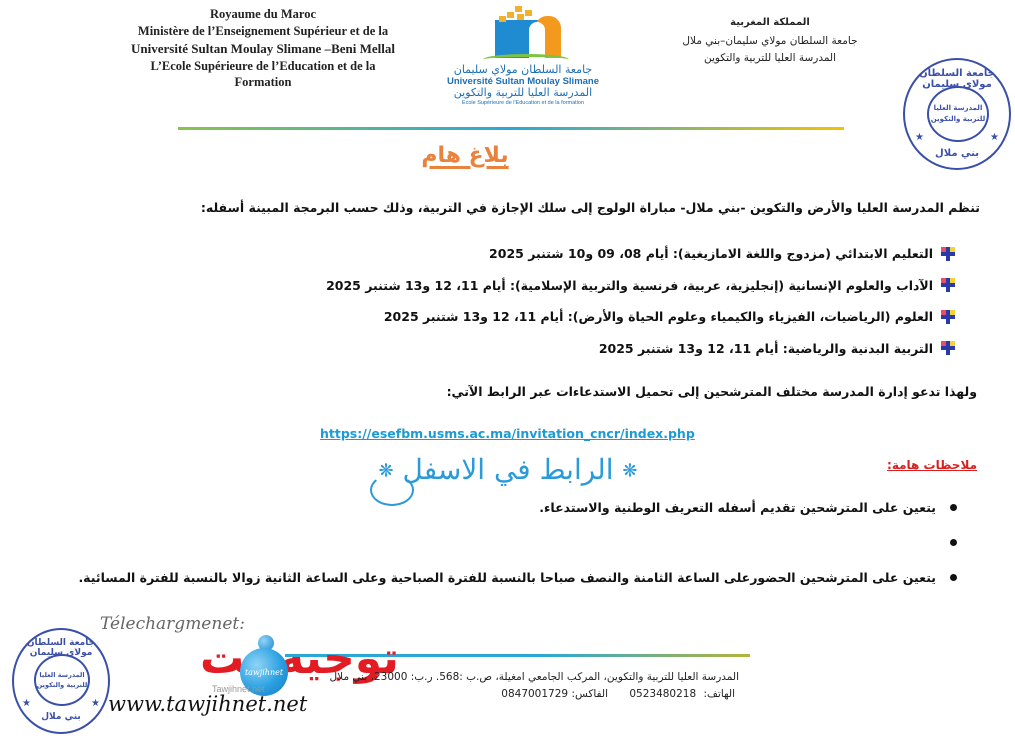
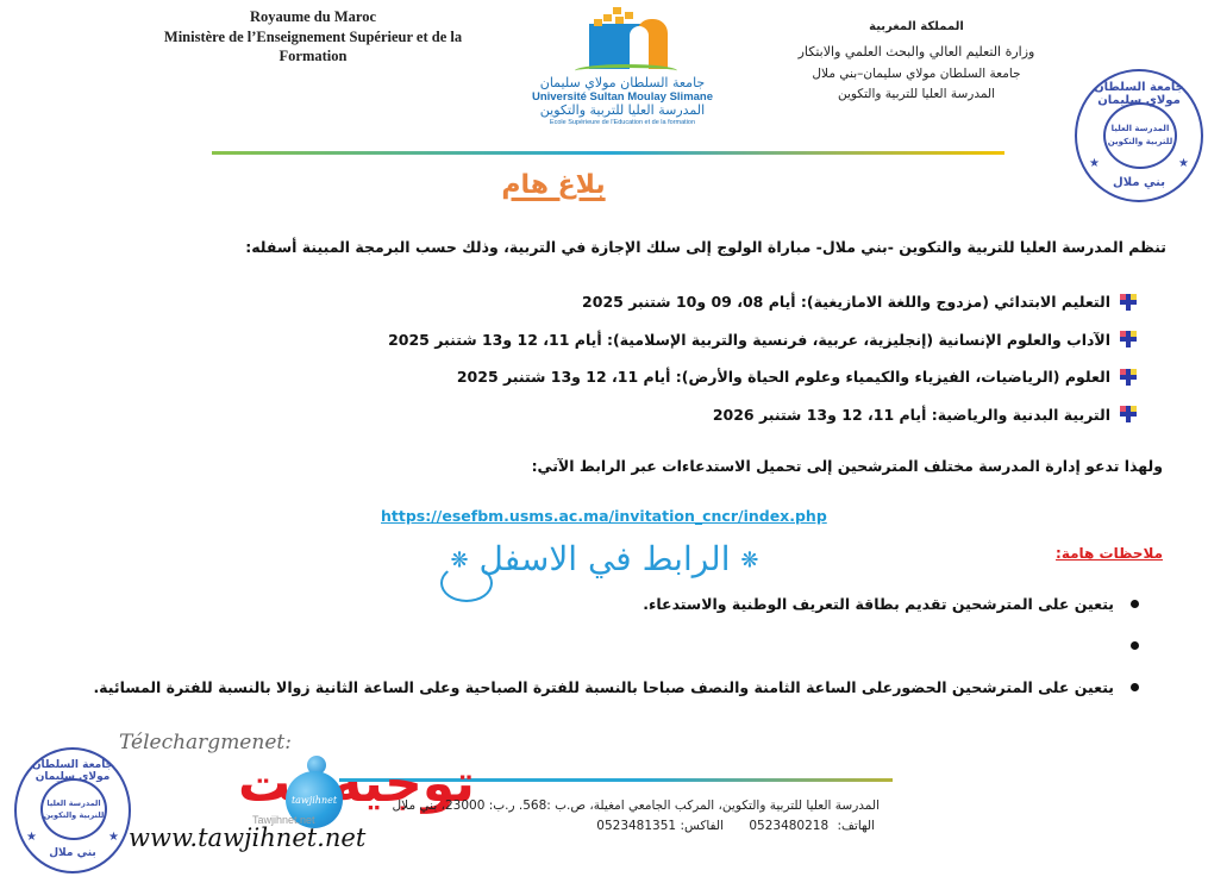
  Royaume du Maroc
  Ministère de l’Enseignement Supérieur et de la
- Université Sultan Moulay Slimane –Beni Mellal
- L’Ecole Supérieure de l’Education et de la
  Formation
  جامعة السلطان مولاي سليمان
  Université Sultan Moulay Slimane
  المدرسة العليا للتربية والتكوين
  المملكة المغربية
+ وزارة التعليم العالي والبحث العلمي والابتكار
  جامعة السلطان مولاي سليمان–بني ملال
  المدرسة العليا للتربية والتكوين
  جامعة السلطان مولاي سليمان
  المدرسة العليا
  للتربية والتكوين
  ★
  ★
  بني ملال
  بلاغ هام
- تنظم المدرسة العليا والأرض والتكوين -بني ملال- مباراة الولوج إلى سلك الإجازة في التربية، وذلك حسب البرمجة المبينة أسفله:
+ تنظم المدرسة العليا للتربية والتكوين -بني ملال- مباراة الولوج إلى سلك الإجازة في التربية، وذلك حسب البرمجة المبينة أسفله:
  التعليم الابتدائي (مزدوج واللغة الامازيغية): أيام 08، 09 و10 شتنبر 2025
  الآداب والعلوم الإنسانية (إنجليزية، عربية، فرنسية والتربية الإسلامية): أيام 11، 12 و13 شتنبر 2025
  العلوم (الرياضيات، الفيزياء والكيمياء وعلوم الحياة والأرض): أيام 11، 12 و13 شتنبر 2025
- التربية البدنية والرياضية: أيام 11، 12 و13 شتنبر 2025
+ التربية البدنية والرياضية: أيام 11، 12 و13 شتنبر 2026
  ولهذا تدعو إدارة المدرسة مختلف المترشحين إلى تحميل الاستدعاءات عبر الرابط الآتي:
  https://esefbm.usms.ac.ma/invitation_cncr/index.php
  ❋ الرابط في الاسفل ❋
  ملاحظات هامة:
- يتعين على المترشحين تقديم أسفله التعريف الوطنية والاستدعاء.
+ يتعين على المترشحين تقديم بطاقة التعريف الوطنية والاستدعاء.
  يتعين على المترشحين الحضورعلى الساعة الثامنة والنصف صباحا بالنسبة للفترة الصباحية وعلى الساعة الثانية زوالا بالنسبة للفترة المسائية.
  جامعة السلطان مولاي سليمان
  المدرسة العليا
  للتربية والتكوين
  ★
  ★
  بني ملال
  Télechargmenet:
  توجيهت
  tawjihnet
  Tawjihnet.net
  www.tawjihnet.net
  المدرسة العليا للتربية والتكوين، المركب الجامعي امغيلة، ص.ب :568. ر.ب: 23000، بني ملال
- الهاتف: 0523480218 الفاكس: 0847001729
+ الهاتف: 0523480218 الفاكس: 0523481351
